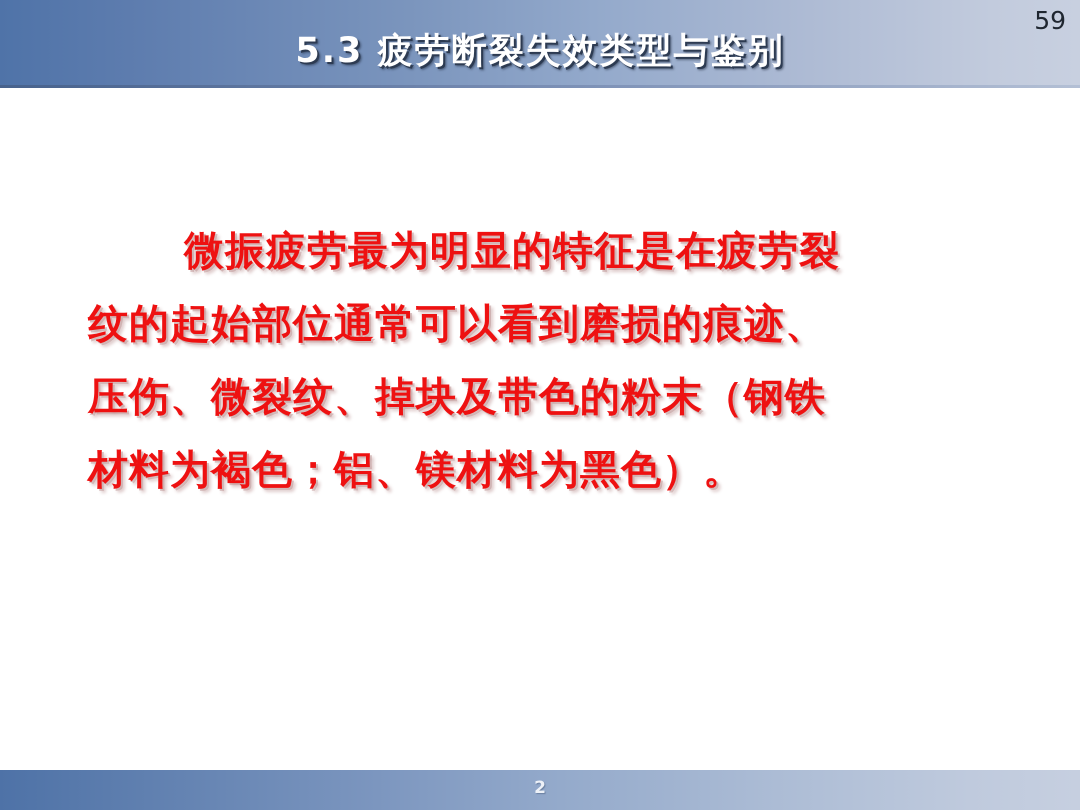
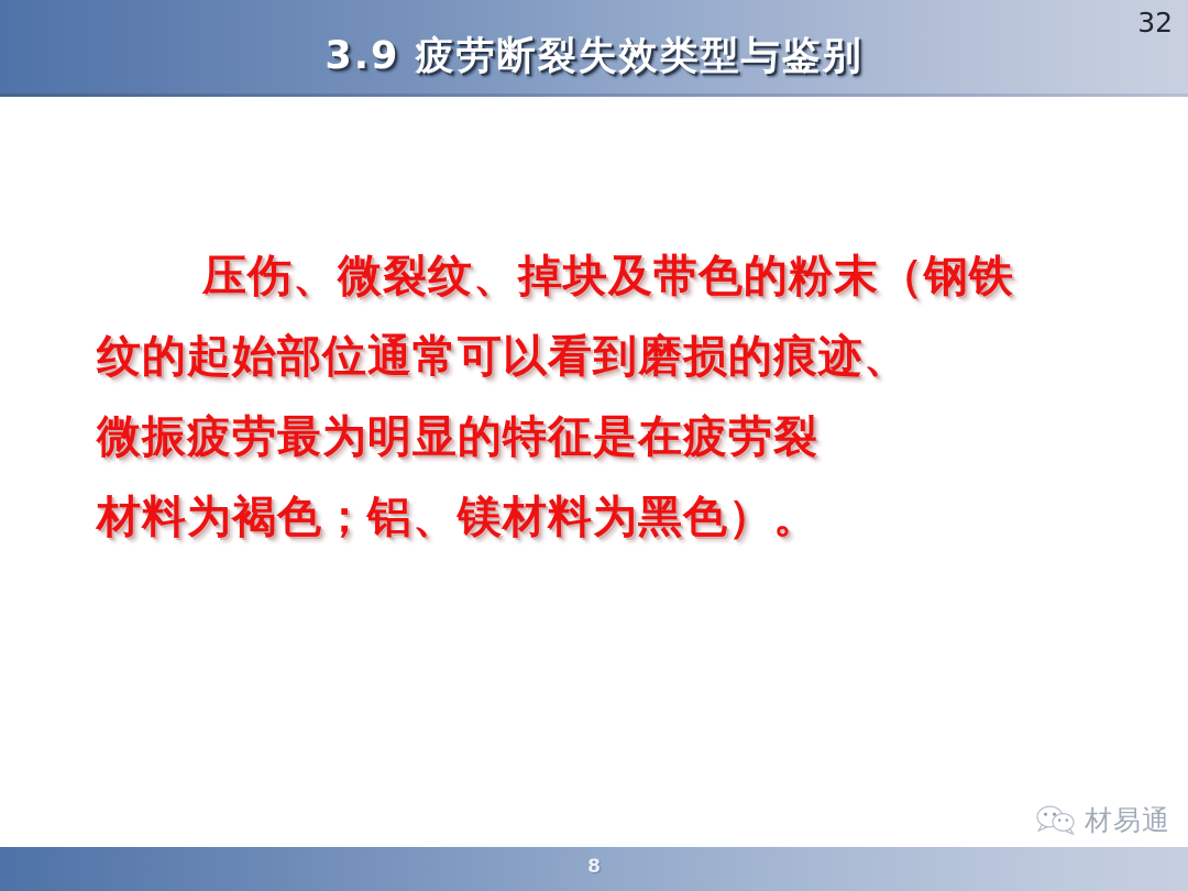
- 5.3 疲劳断裂失效类型与鉴别
+ 3.9 疲劳断裂失效类型与鉴别
- 微振疲劳最为明显的特征是在疲劳裂
+ 压伤、微裂纹、掉块及带色的粉末（钢铁
  纹的起始部位通常可以看到磨损的痕迹、
- 压伤、微裂纹、掉块及带色的粉末（钢铁
+ 微振疲劳最为明显的特征是在疲劳裂
  材料为褐色；铝、镁材料为黑色）。
+ 材易通
- 2
+ 8
- 59
+ 32
